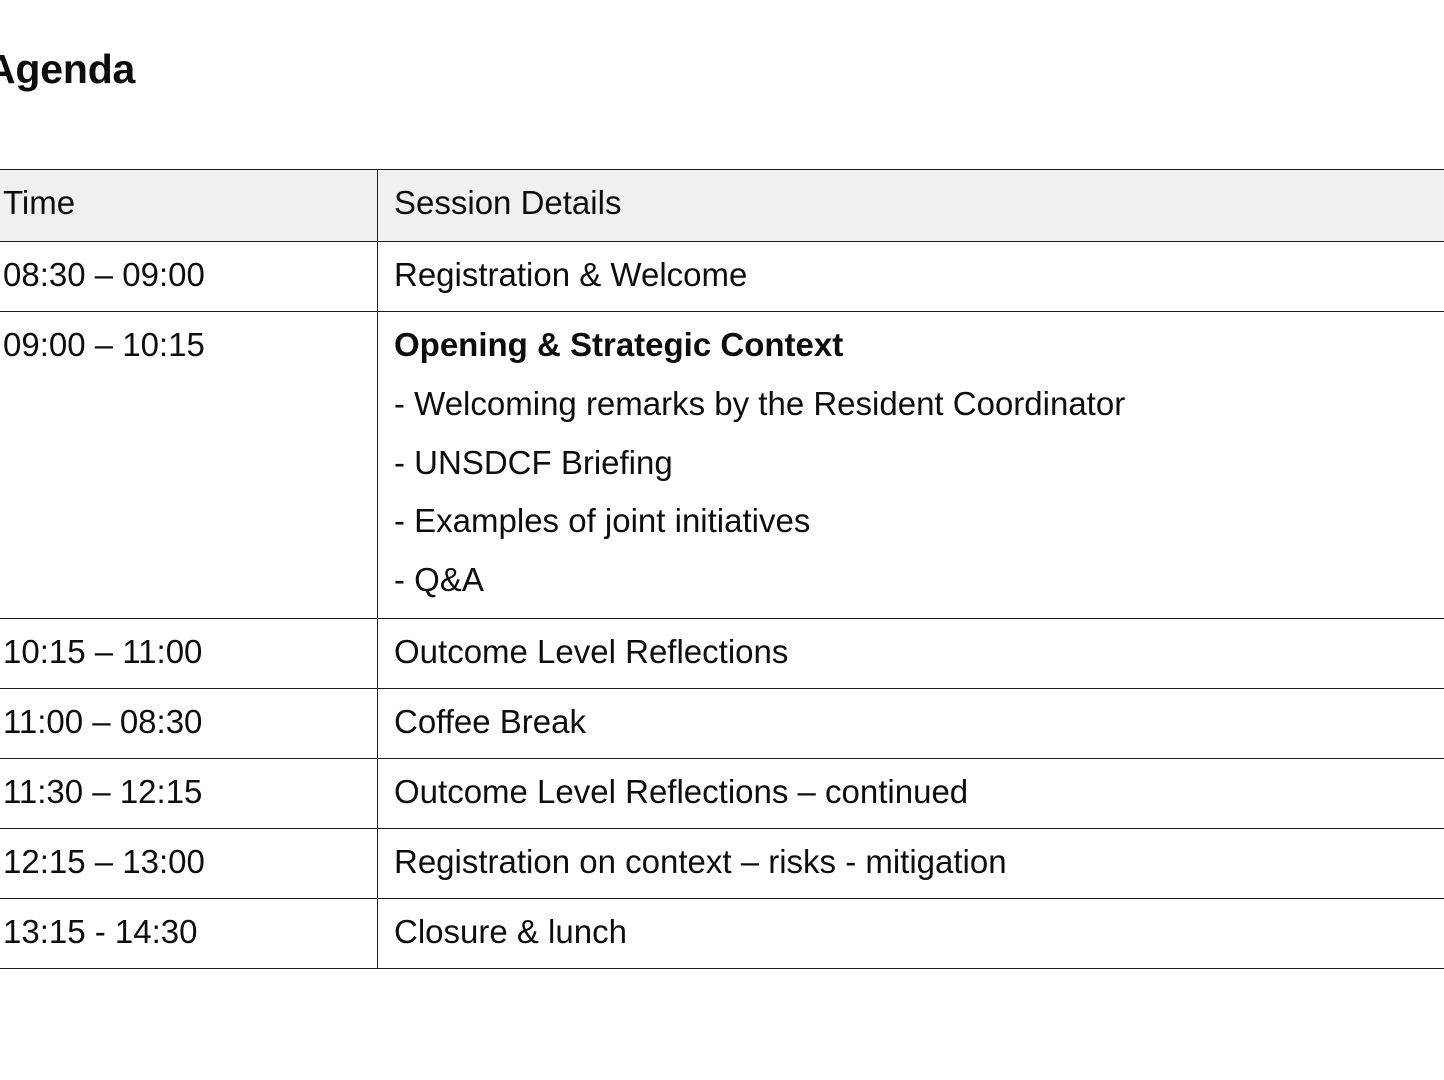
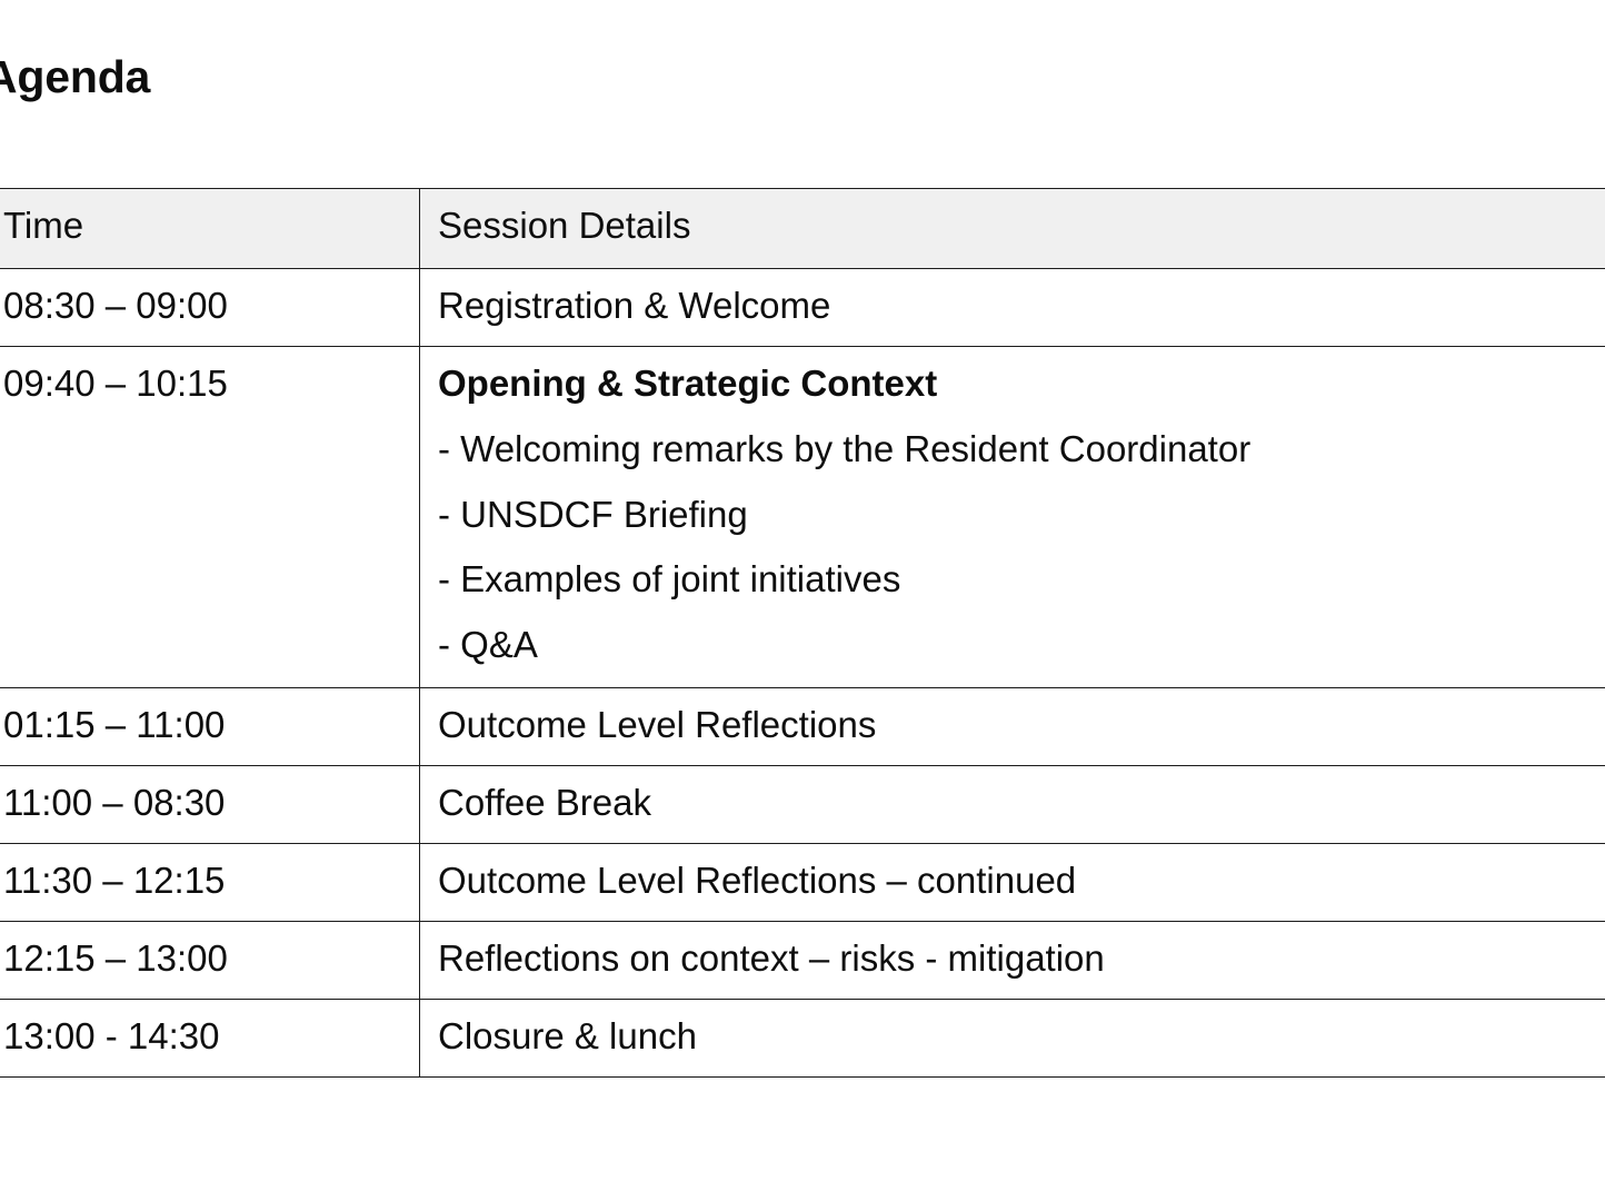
  Agenda
  Time	Session Details
  08:30 – 09:00	Registration & Welcome
- 09:00 – 10:15	Opening & Strategic Context- Welcoming remarks by the Resident Coordinator- UNSDCF Briefing- Examples of joint initiatives- Q&A
+ 09:40 – 10:15	Opening & Strategic Context- Welcoming remarks by the Resident Coordinator- UNSDCF Briefing- Examples of joint initiatives- Q&A
- 10:15 – 11:00	Outcome Level Reflections
+ 01:15 – 11:00	Outcome Level Reflections
  11:00 – 08:30	Coffee Break
  11:30 – 12:15	Outcome Level Reflections – continued
- 12:15 – 13:00	Registration on context – risks - mitigation
+ 12:15 – 13:00	Reflections on context – risks - mitigation
- 13:15 - 14:30	Closure & lunch
+ 13:00 - 14:30	Closure & lunch
